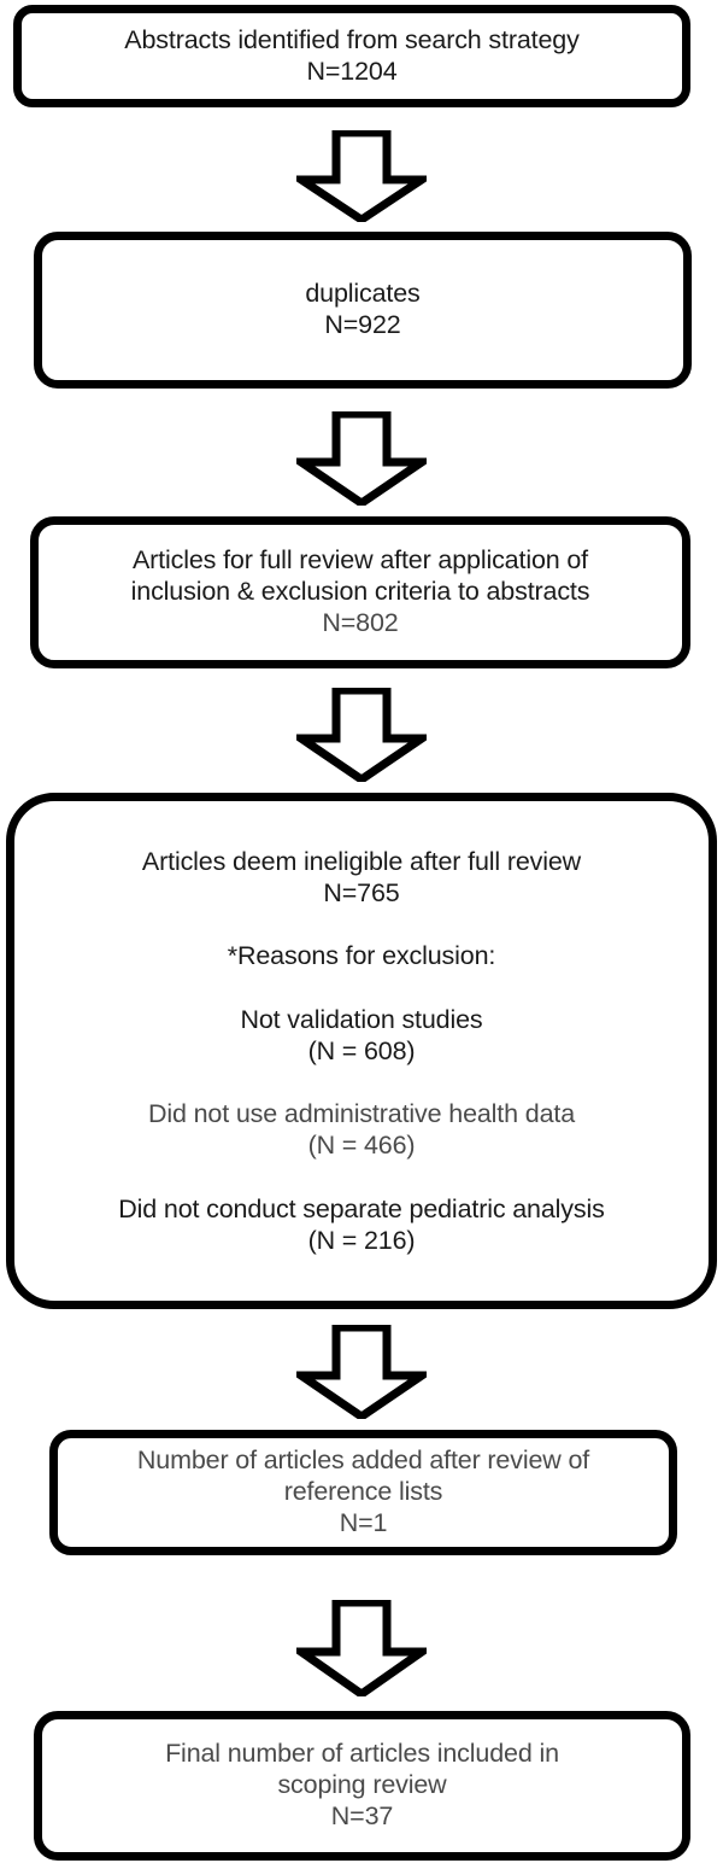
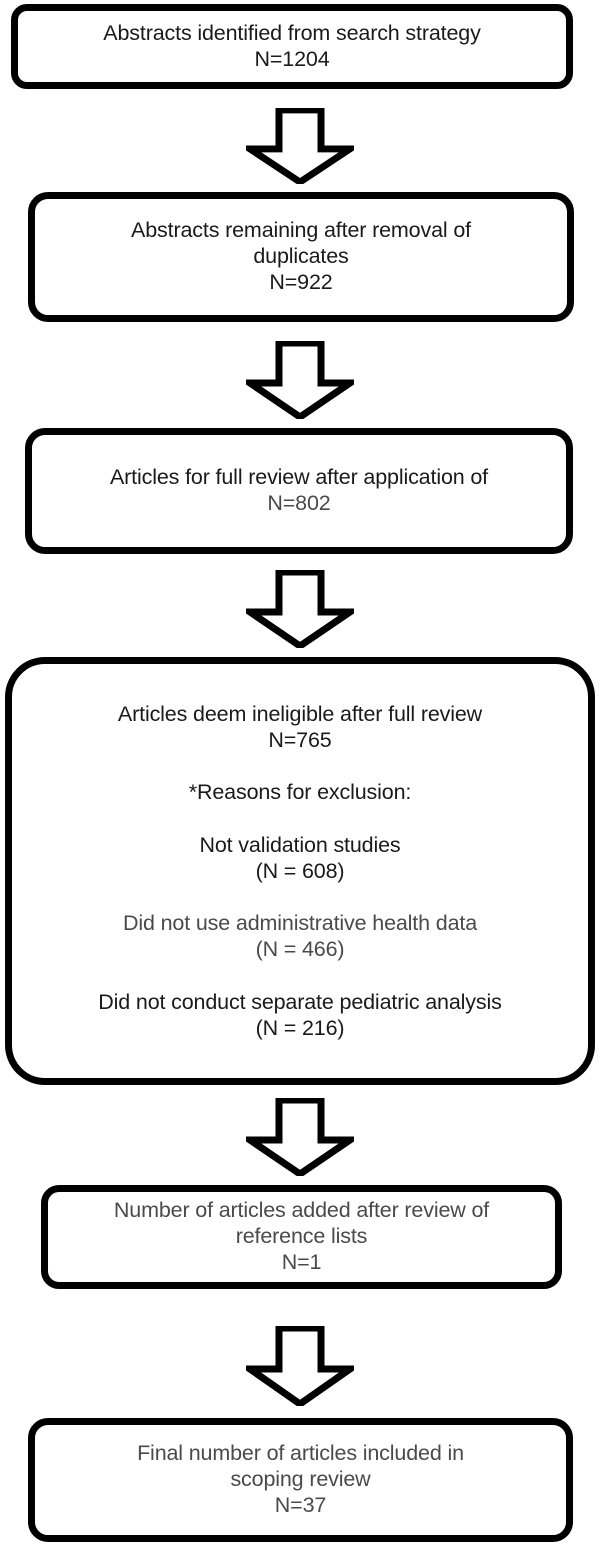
  Abstracts identified from search strategy
  N=1204
+ Abstracts remaining after removal of
  duplicates
  N=922
  Articles for full review after application of
- inclusion & exclusion criteria to abstracts
  N=802
  Articles deem ineligible after full review
  N=765
  *Reasons for exclusion:
  Not validation studies
  (N = 608)
  Did not use administrative health data
  (N = 466)
  Did not conduct separate pediatric analysis
  (N = 216)
  Number of articles added after review of
  reference lists
  N=1
  Final number of articles included in
  scoping review
  N=37
